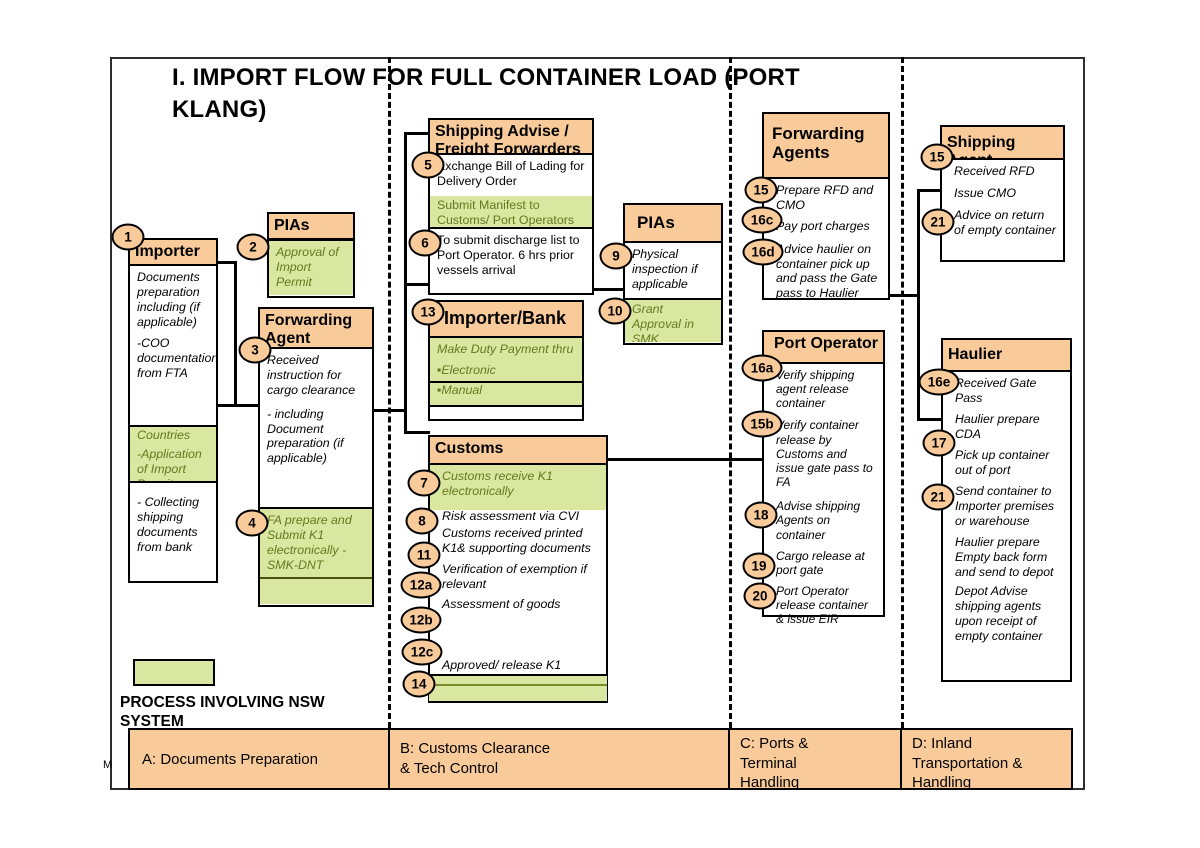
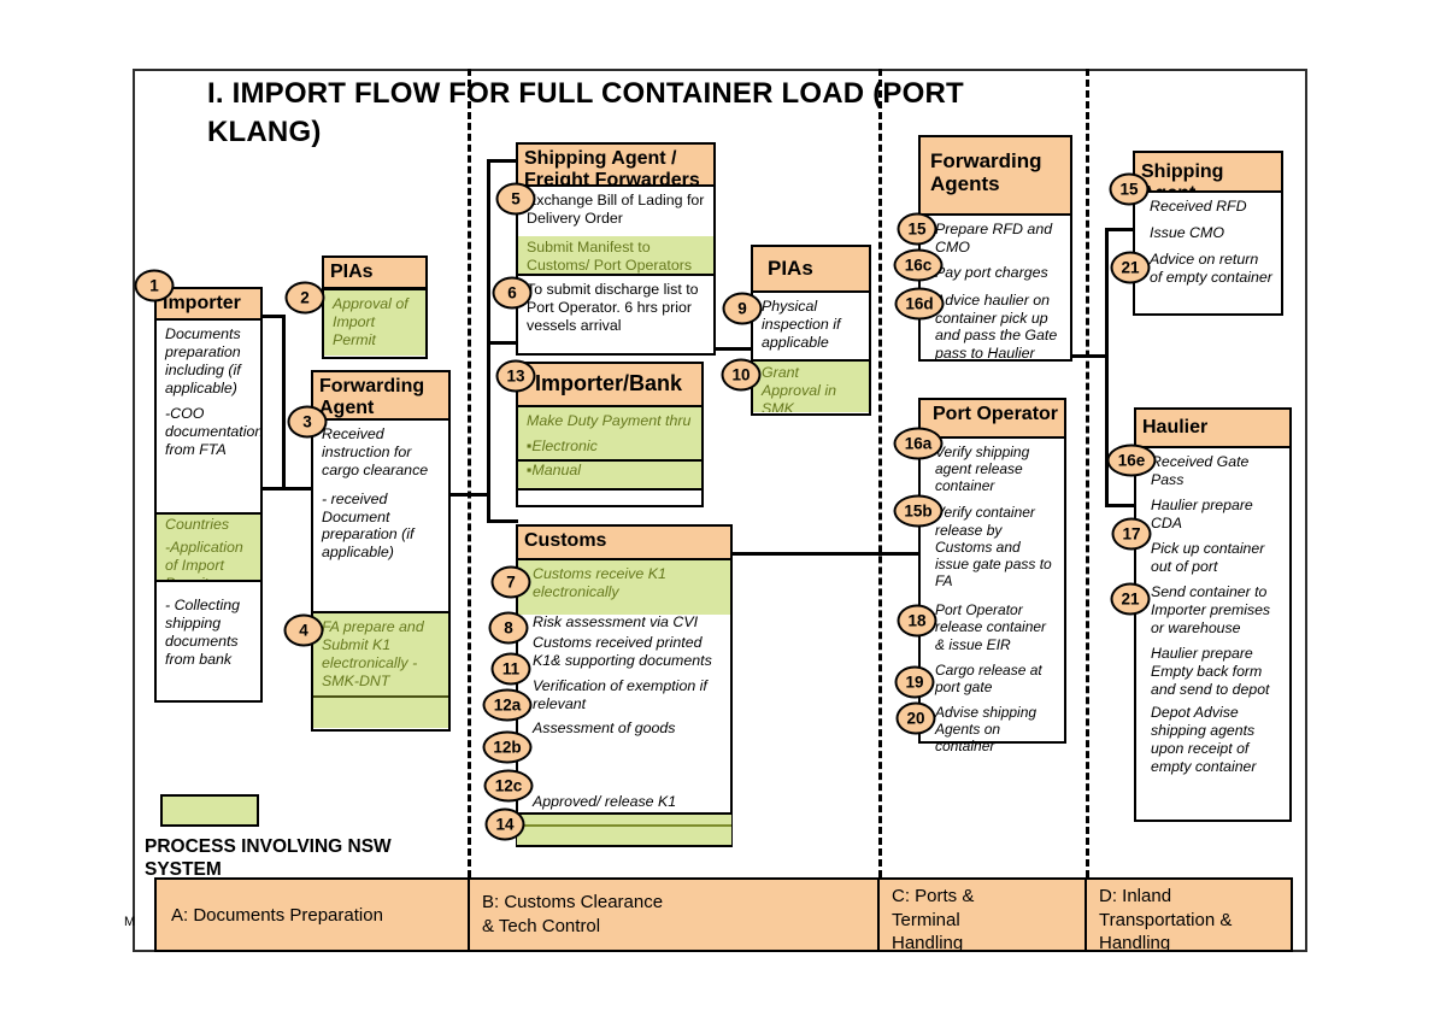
  I. IMPORT FLOW FOR FULL CONTAINER LOAD (PORT
  KLANG)
  Importer
  Documents preparation including (if applicable)
  -COO documentation from FTA
  Countries
  -Application of Import
  - Collecting shipping documents from bank
  PIAs
  Approval of Import Permit
  Forwarding Agent
  Received instruction for cargo clearance
- - including Document preparation (if applicable)
+ - received Document preparation (if applicable)
  FA prepare and Submit K1 electronically - SMK-DNT
- Shipping Advise / Freight Forwarders
+ Shipping Agent / Freight Forwarders
  xchange Bill of Lading for Delivery Order
  Submit Manifest to Customs/ Port Operators
  o submit discharge list to Port Operator. 6 hrs prior vessels arrival
  Importer/Bank
  Make Duty Payment thru
  ▪Electronic
  ▪Manual
  Customs
  Customs receive K1 electronically
  Risk assessment via CVI
  Customs received printed K1& supporting documents
  Verification of exemption if relevant
  Assessment of goods
  Approved/ release K1
  PIAs
  Physical inspection if applicable
  Grant Approval in SMK
  Forwarding Agents
  Prepare RFD and CMO
  ay port charges
  dvice haulier on container pick up and pass the Gate pass to Haulier
  Port Operator
  Verify shipping agent release container
  erify container release by Customs and issue gate pass to FA
- Advise shipping Agents on container
+ Port Operator release container & issue EIR
  Cargo release at port gate
- Port Operator release container & issue EIR
+ Advise shipping Agents on container
  Received RFD
  Issue CMO
  Advice on return of empty container
  Haulier
  eceived Gate Pass
  Haulier prepare CDA
  Pick up container out of port
  Send container to Importer premises or warehouse
  Haulier prepare Empty back form and send to depot
  Depot Advise shipping agents upon receipt of empty container
  1
  2
  3
  4
  5
  6
  13
  7
  8
  11
  12a
  12b
  12c
  14
  9
  10
  15
  16c
  16d
  16a
  15b
  18
  19
  20
  15
  21
  16e
  17
  21
  PROCESS INVOLVING NSW SYSTEM
  A: Documents Preparation
  B: Customs Clearance
  & Tech Control
  C: Ports &
  Terminal
  Handling
  D: Inland
  Transportation &
  Handling
  M
